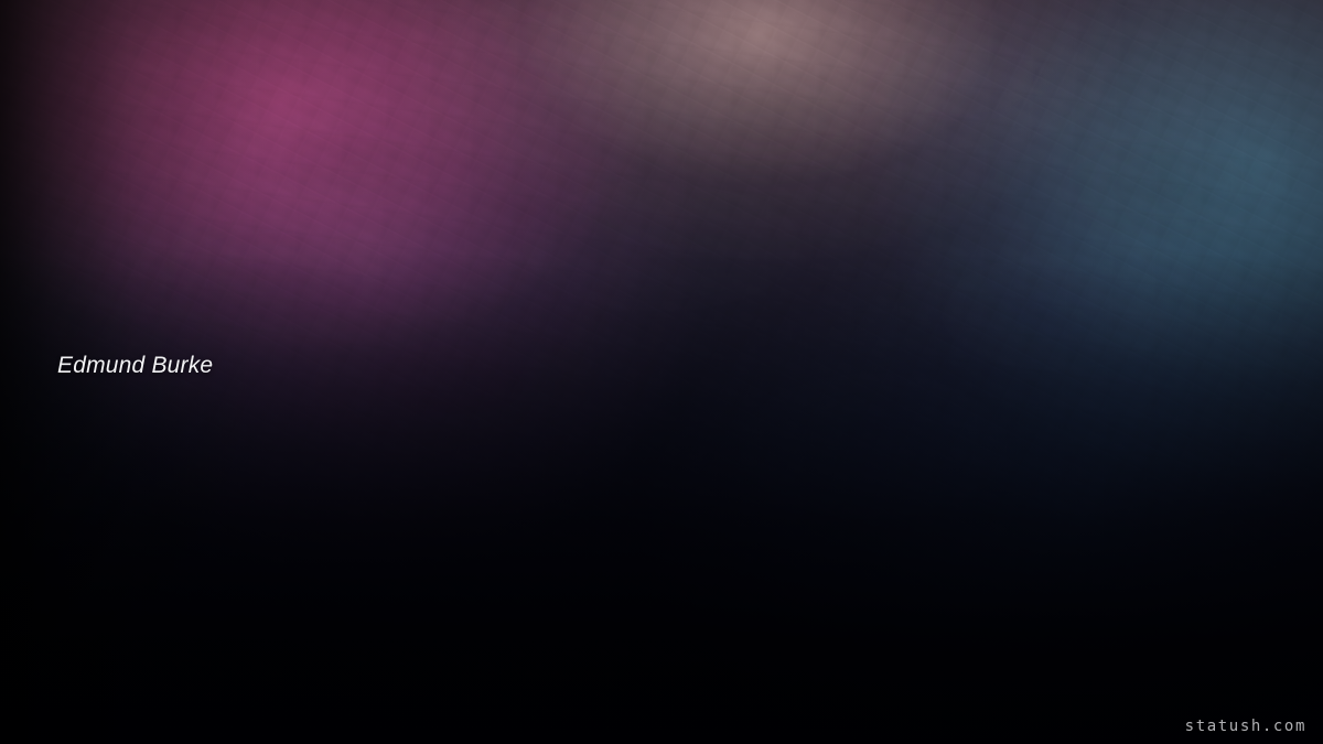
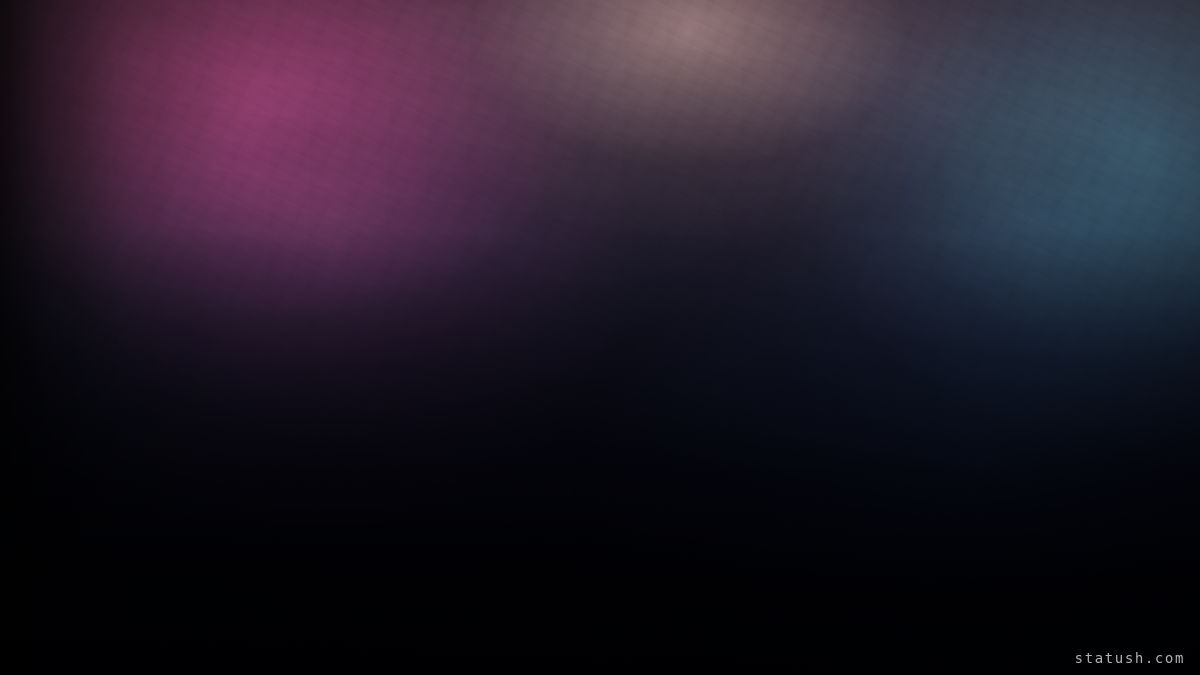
- Edmund Burke
  statush.com
